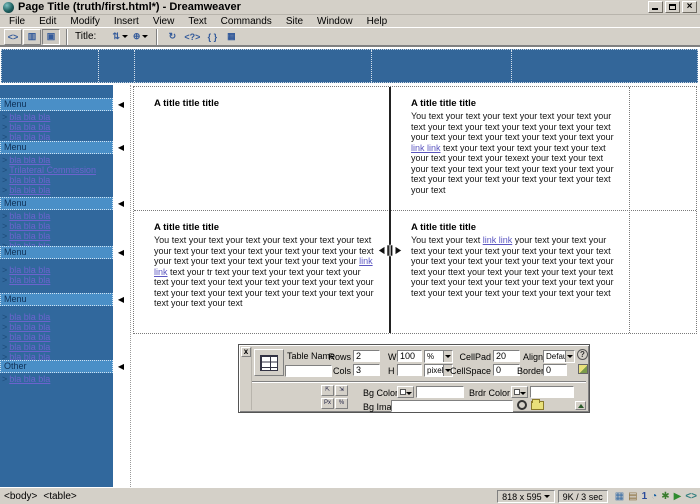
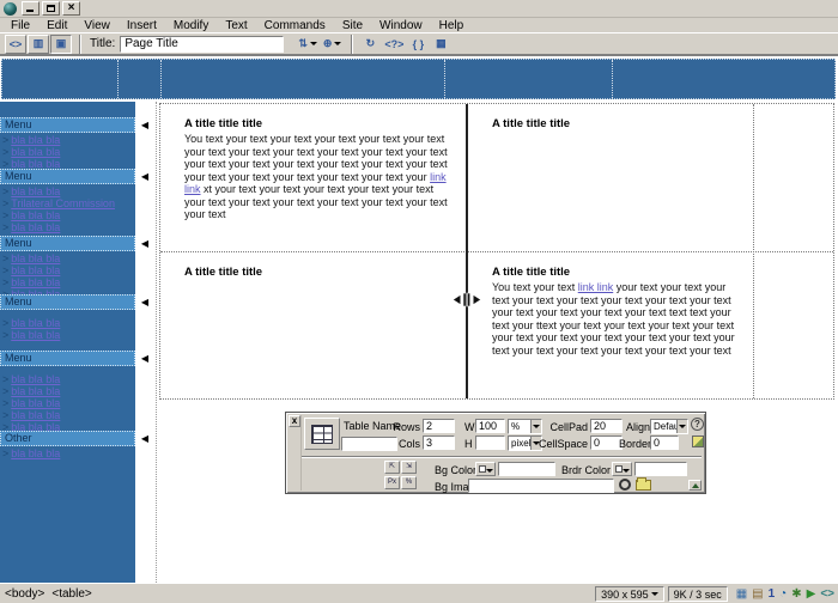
- Page Title (truth/first.html*) - Dreamweaver
  ×
  File
  Edit
- Modify
+ View
  Insert
- View
+ Modify
  Text
  Commands
  Site
  Window
  Help
  <>
  ▥
  ▣
  Title:
+ Page Title
  ⇅
  ⊕
  ↻
  <?>
  { }
  ▦
  Menu
  > bla bla bla
  > bla bla bla
  > bla bla bla
  Menu
  > bla bla bla
  > Trilateral Commission
  > bla bla bla
  > bla bla bla
  Menu
  > bla bla bla
  > bla bla bla
  > bla bla bla
  Menu
  > bla bla bla
  > bla bla bla
  Menu
  > bla bla bla
  > bla bla bla
  > bla bla bla
  > bla bla bla
  > bla bla bla
  Other
  > bla bla bla
  ◀
  ◀
  ◀
  ◀
  ◀
  ◀
  A title title title
+ You text your text your text your text your text your text your text your text your text your text your text your text your text your text your text your text your text your text your text your text your text your text your text your link link xt your text your text your text your text your text your text your text your text your text your text your text your text
  A title title title
- You text your text your text your text your text your text your text your text your text your text your text your text your text your text your text your text your link link text your text your text your text your text your text your text your texext your text your text your text your text your text your text your text your text your text your text your text your text your text your text
  A title title title
- You text your text your text your text your text your text your text your text your text your text your text your text your text your text your text your text your text your link link text your tr text your text your text your text your text your text your text your text your text your text your text your text your text your text your text your text your text your text your text
  A title title title
- You text your text link link your text your text your text your text your text your text your text your text your text your text your text your text your text your text your ttext your text your text your text your text your text your text your text your text your text your text your text your text your text your text your text
+ You text your text link link your text your text your text your text your text your text your text your text your text your text your text your text text text your text your ttext your text your text your text your text your text your text your text your text your text your text your text your text your text your text your text
  x
  Table Name
  Rows
  2
  Cols
  3
  W
  100
  %
  H
  CellPad
  20
  CellSpace
  0
  Align
  Borde
  0
  ?
  Bg Colo
  Brdr Color
  Bg Ima
  <body>
  <table>
- 818 x 595
+ 390 x 595
  9K / 3 sec
  ▦
  ▤
  1
  ◔
  ✱
  ▶
  <>
